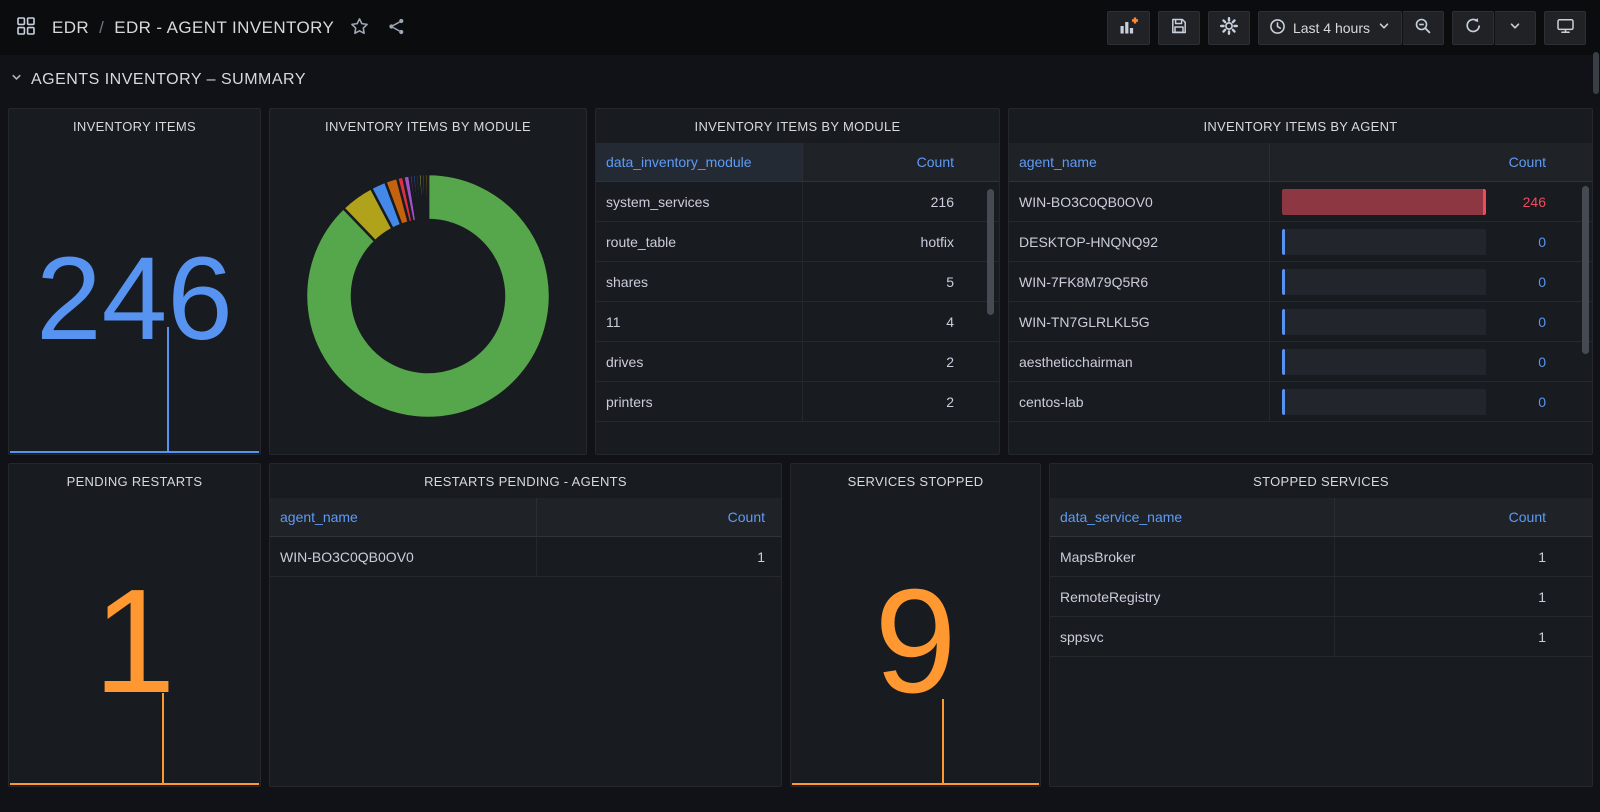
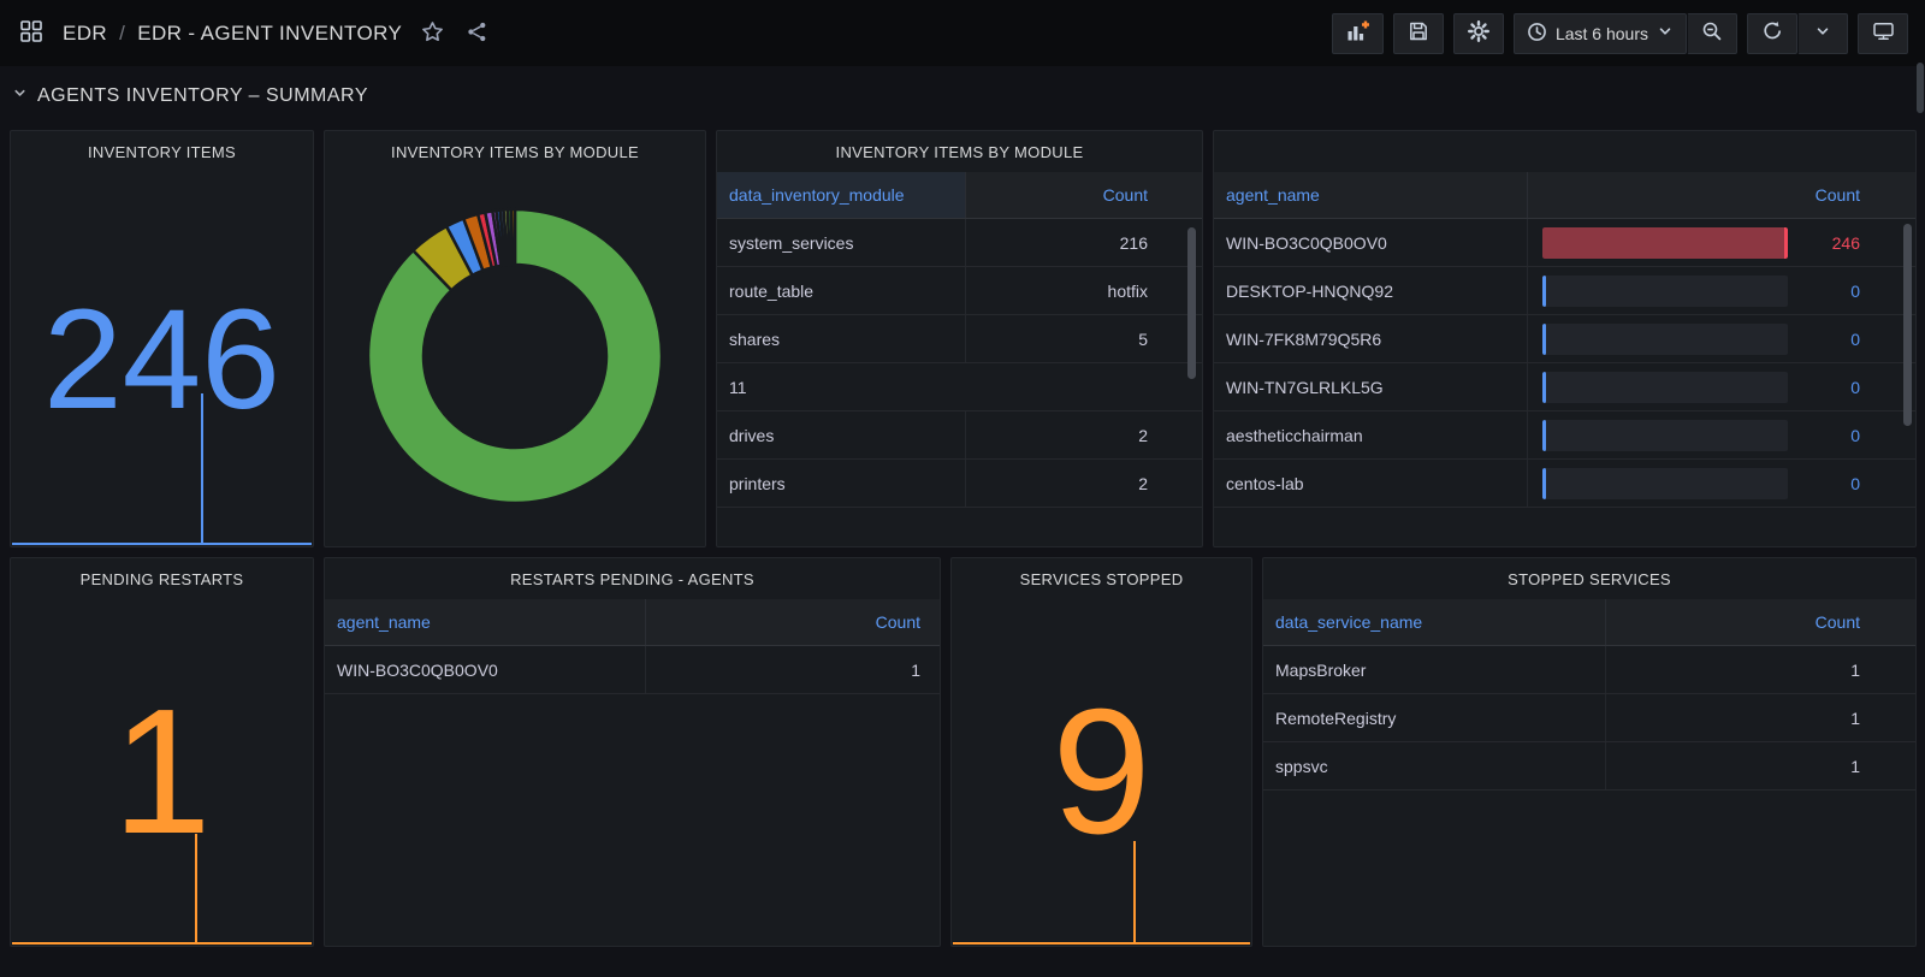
  EDR
  /
  EDR - AGENT INVENTORY
- Last 4 hours
+ Last 6 hours
  AGENTS INVENTORY – SUMMARY
  INVENTORY ITEMS
  246
  INVENTORY ITEMS BY MODULE
  INVENTORY ITEMS BY MODULE
  data_inventory_module
  Count
  system_services
  216
  route_table
  hotfix
  shares
  5
  11
- 4
  drives
  2
  printers
  2
- INVENTORY ITEMS BY AGENT
  agent_name
  Count
  WIN-BO3C0QB0OV0
  246
  DESKTOP-HNQNQ92
  0
  WIN-7FK8M79Q5R6
  0
  WIN-TN7GLRLKL5G
  0
  aestheticchairman
  0
  centos-lab
  0
  PENDING RESTARTS
  1
  RESTARTS PENDING - AGENTS
  agent_name
  Count
  WIN-BO3C0QB0OV0
  1
  SERVICES STOPPED
  9
  STOPPED SERVICES
  data_service_name
  Count
  MapsBroker
  1
  RemoteRegistry
  1
  sppsvc
  1
